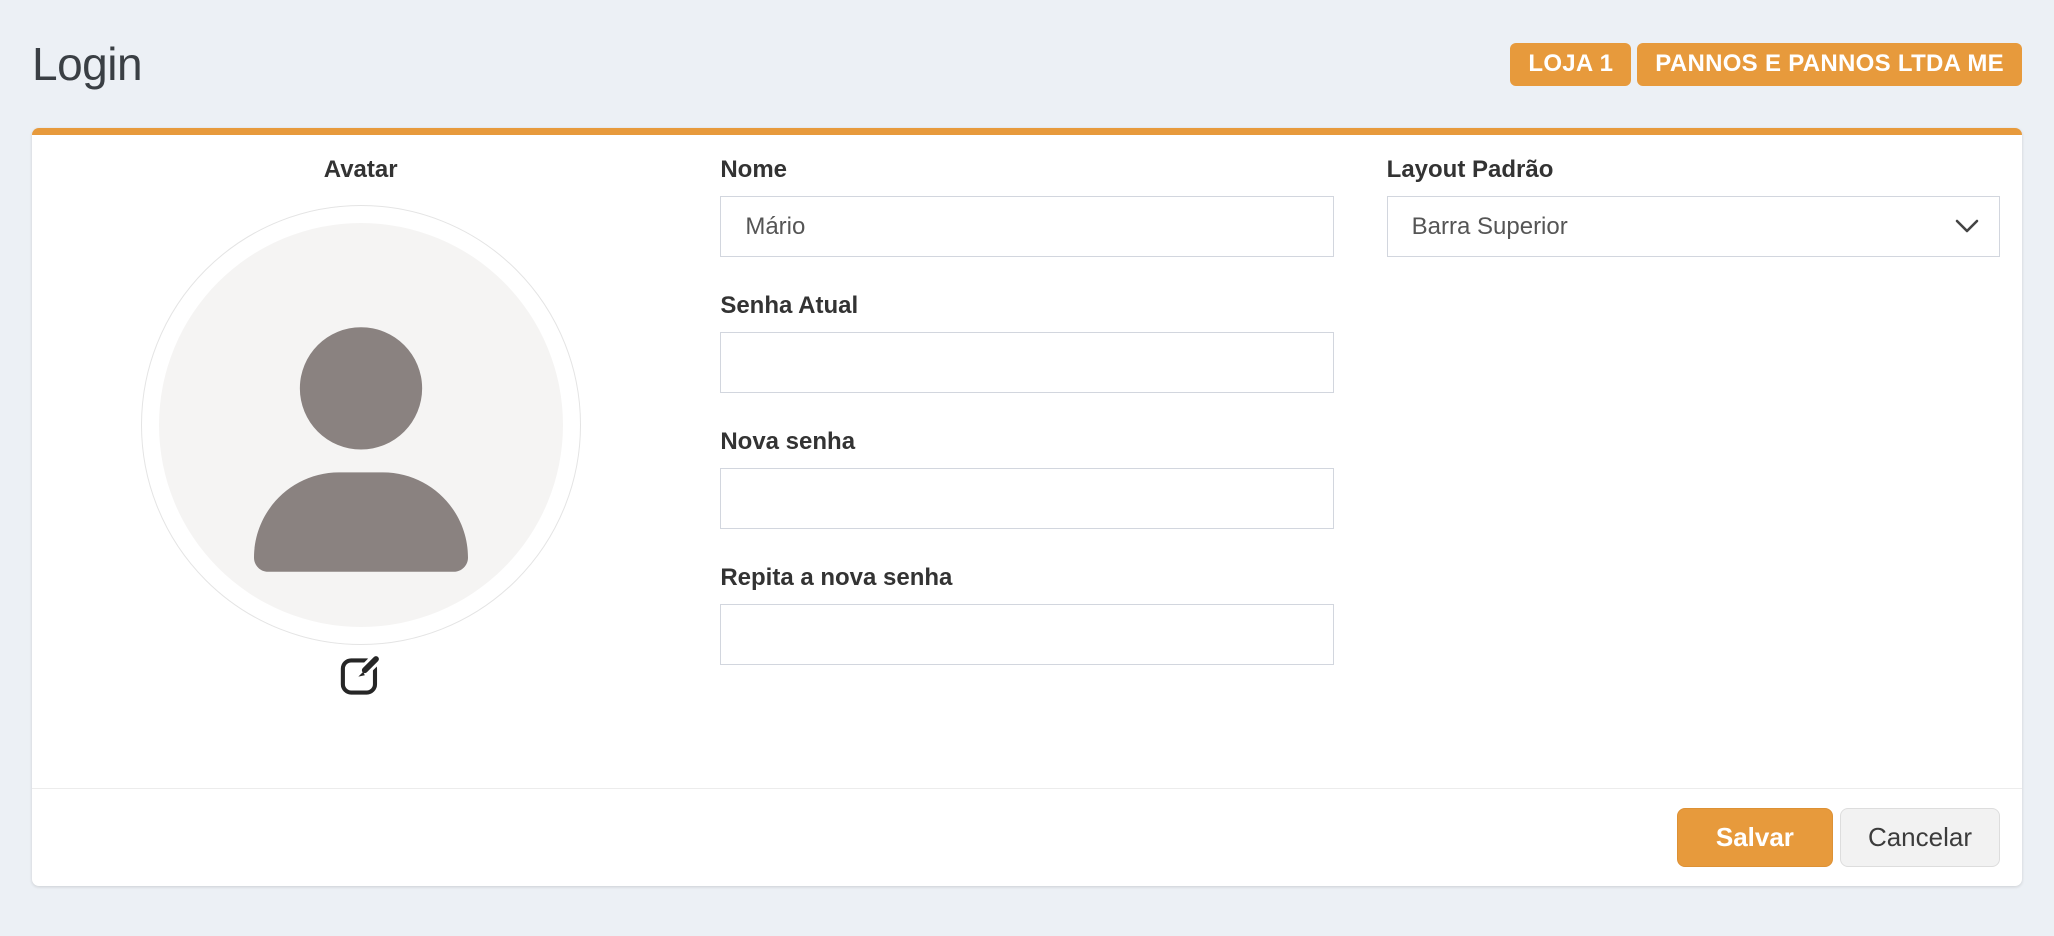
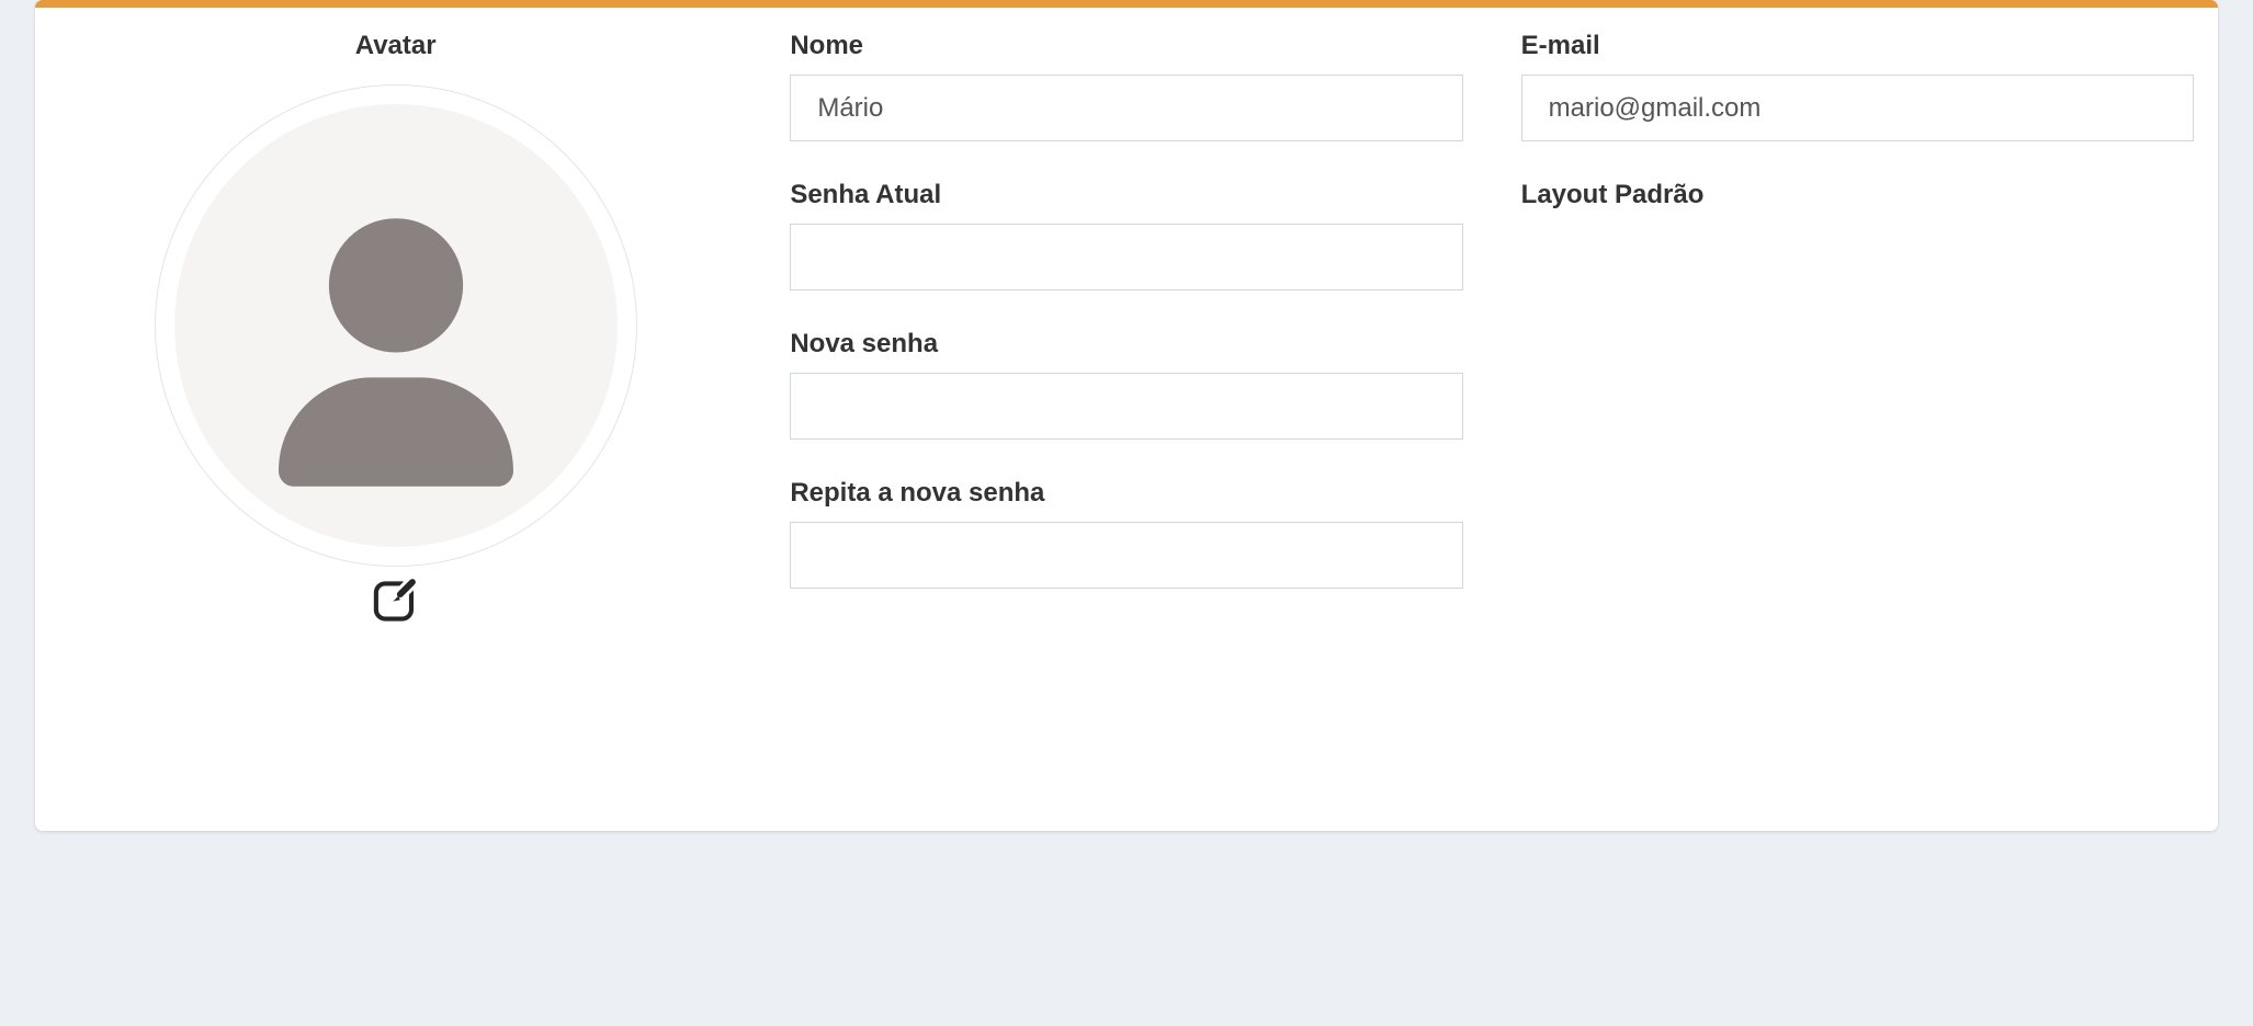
- Login
- LOJA 1
- PANNOS E PANNOS LTDA ME
  Avatar
  Nome
  Mário
  Senha Atual
  Nova senha
  Repita a nova senha
+ E-mail
+ mario@gmail.com
  Layout Padrão
- Barra Superior
- Salvar
- Cancelar
